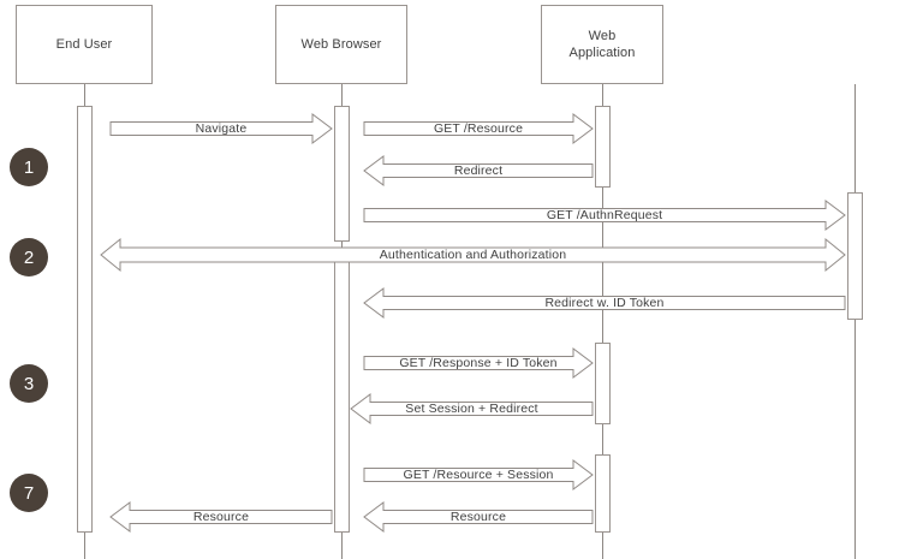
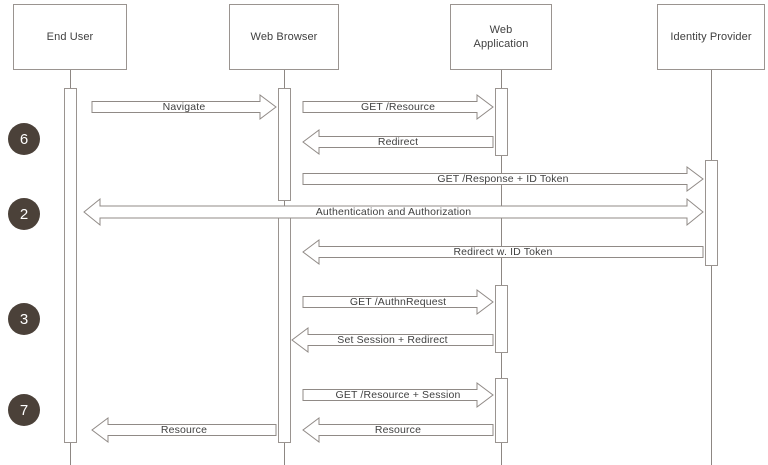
  End User
  Web Browser
  Web
  Application
+ Identity Provider
  Navigate
  GET /Resource
  Redirect
- GET /AuthnRequest
+ GET /Response + ID Token
  Authentication and Authorization
  Redirect w. ID Token
- GET /Response + ID Token
+ GET /AuthnRequest
  Set Session + Redirect
  GET /Resource + Session
  Resource
  Resource
- 1
+ 6
  2
  3
  7
